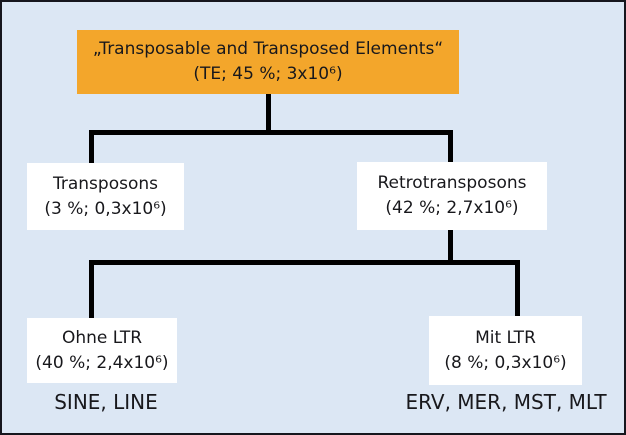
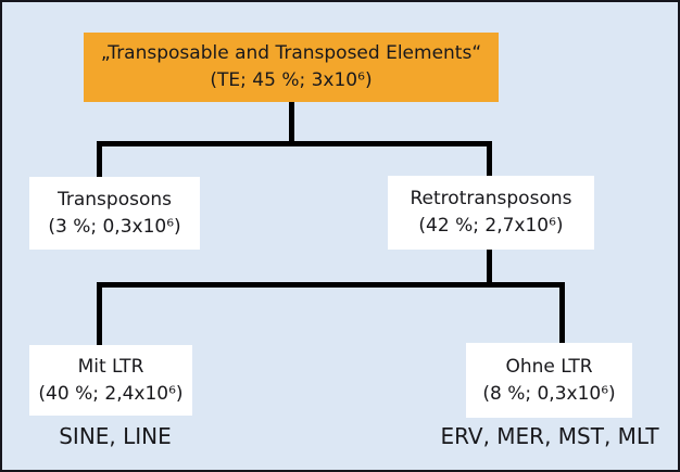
  „Transposable and Transposed Elements“
  (TE; 45 %; 3x10⁶)
  Transposons
  (3 %; 0,3x10⁶)
  Retrotransposons
  (42 %; 2,7x10⁶)
- Ohne LTR
+ Mit LTR
  (40 %; 2,4x10⁶)
- Mit LTR
+ Ohne LTR
  (8 %; 0,3x10⁶)
  SINE, LINE
  ERV, MER, MST, MLT
